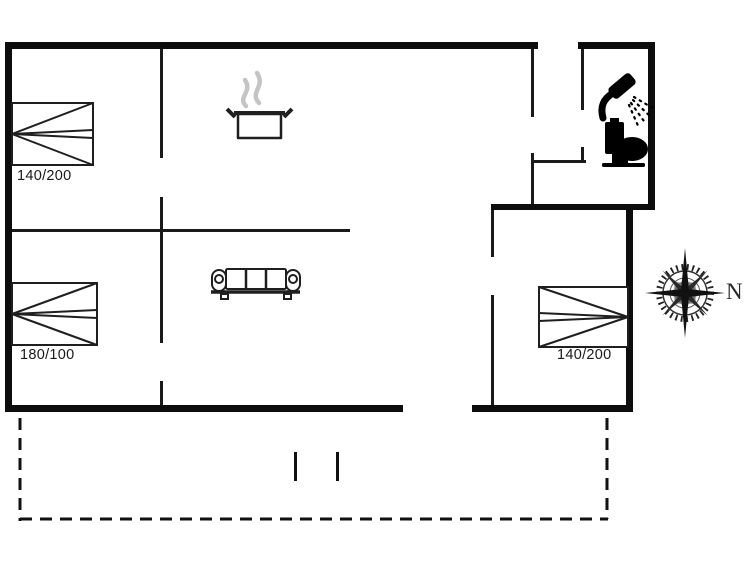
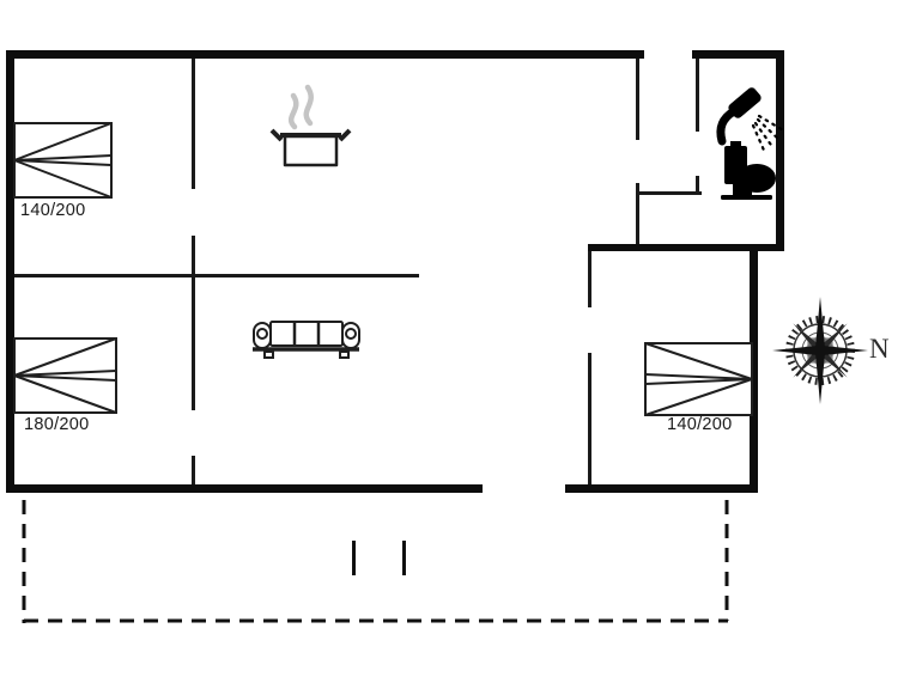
  140/200
- 180/100
+ 180/200
  140/200
  N
